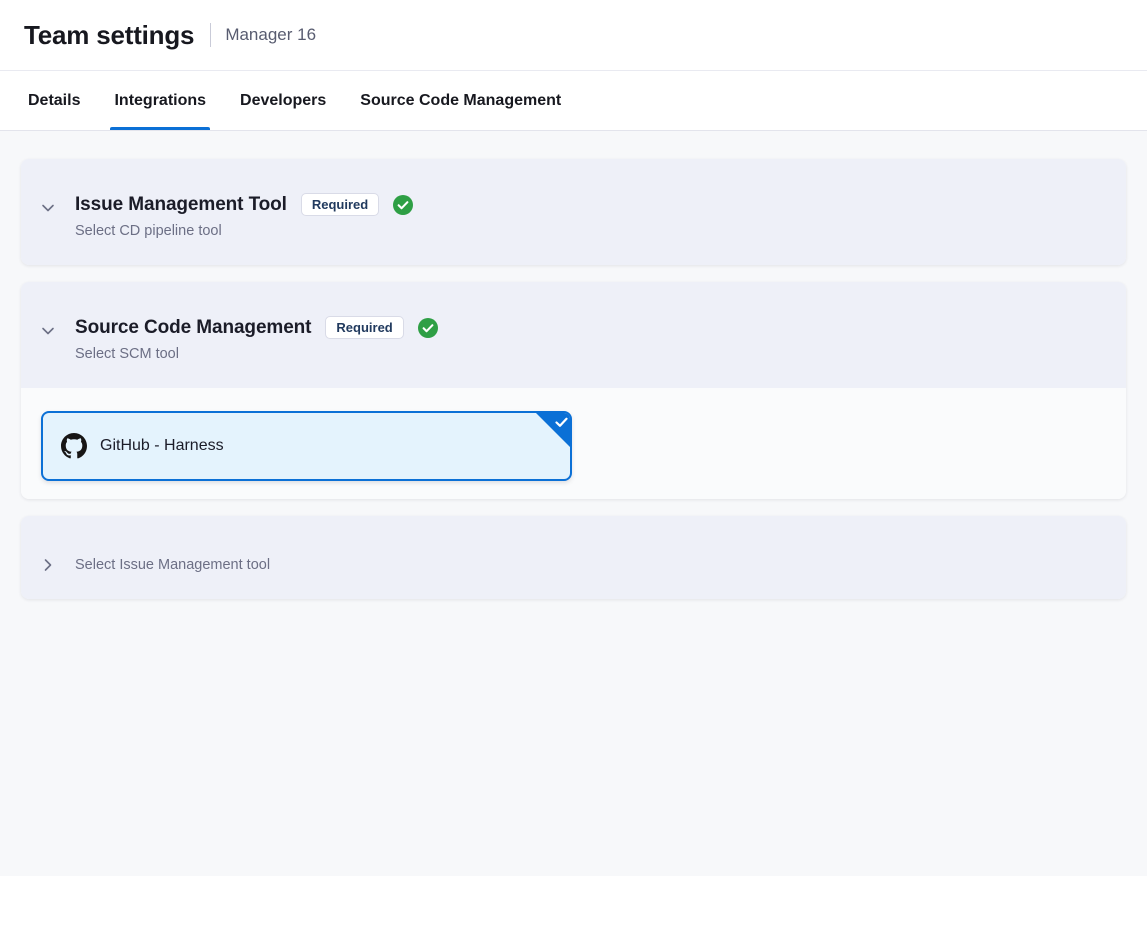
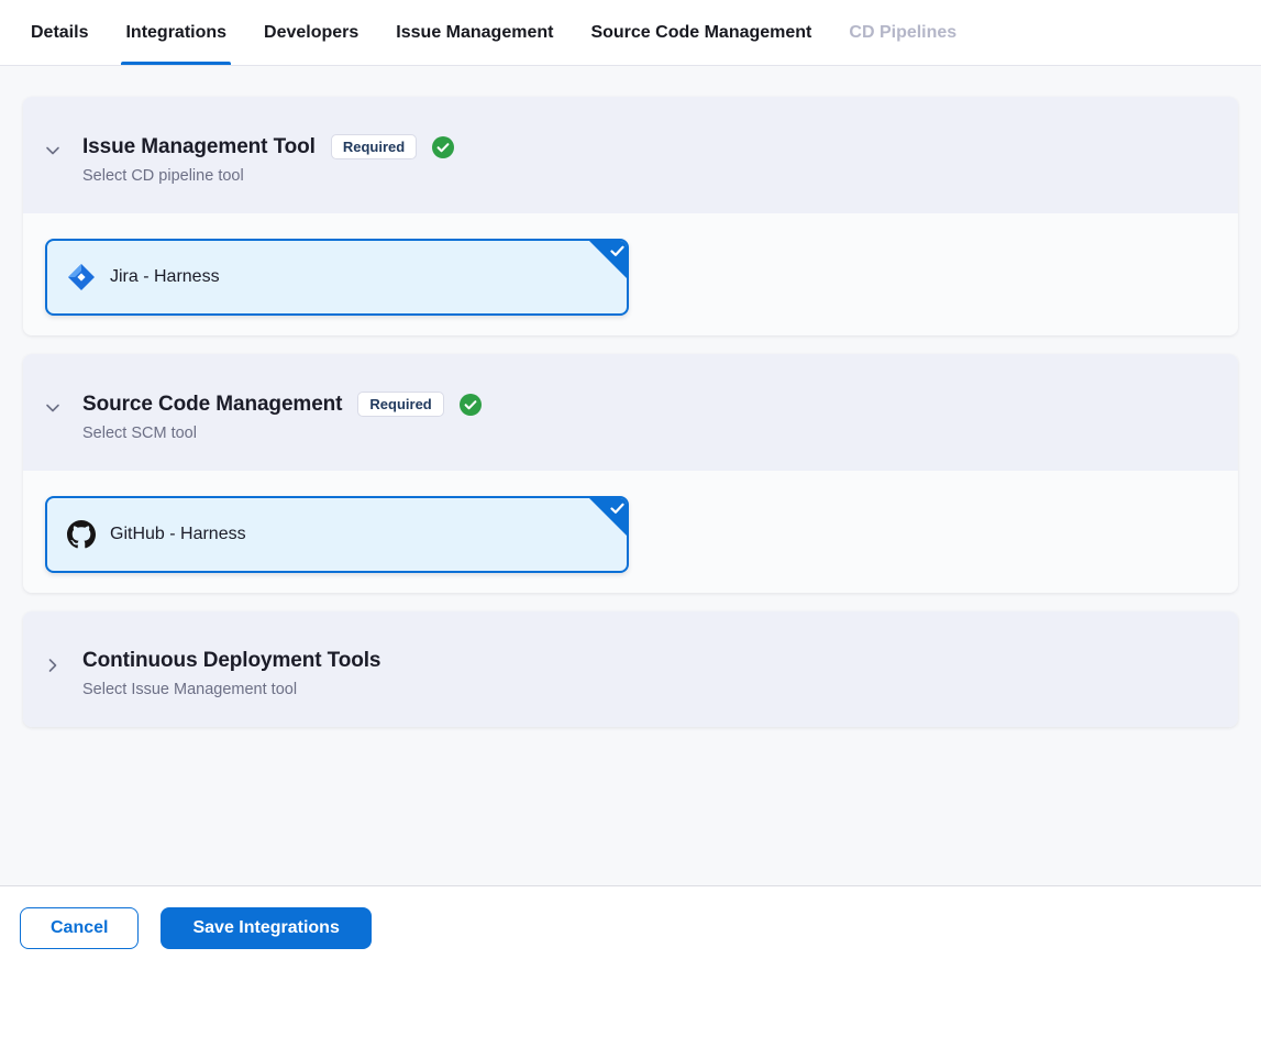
- Team settings
- Manager 16
  Details
  Integrations
  Developers
+ Issue Management
  Source Code Management
+ CD Pipelines
  Issue Management Tool
  Required
  Select CD pipeline tool
+ Jira - Harness
  Source Code Management
  Required
  Select SCM tool
  GitHub - Harness
+ Continuous Deployment Tools
  Select Issue Management tool
+ Cancel
+ Save Integrations
